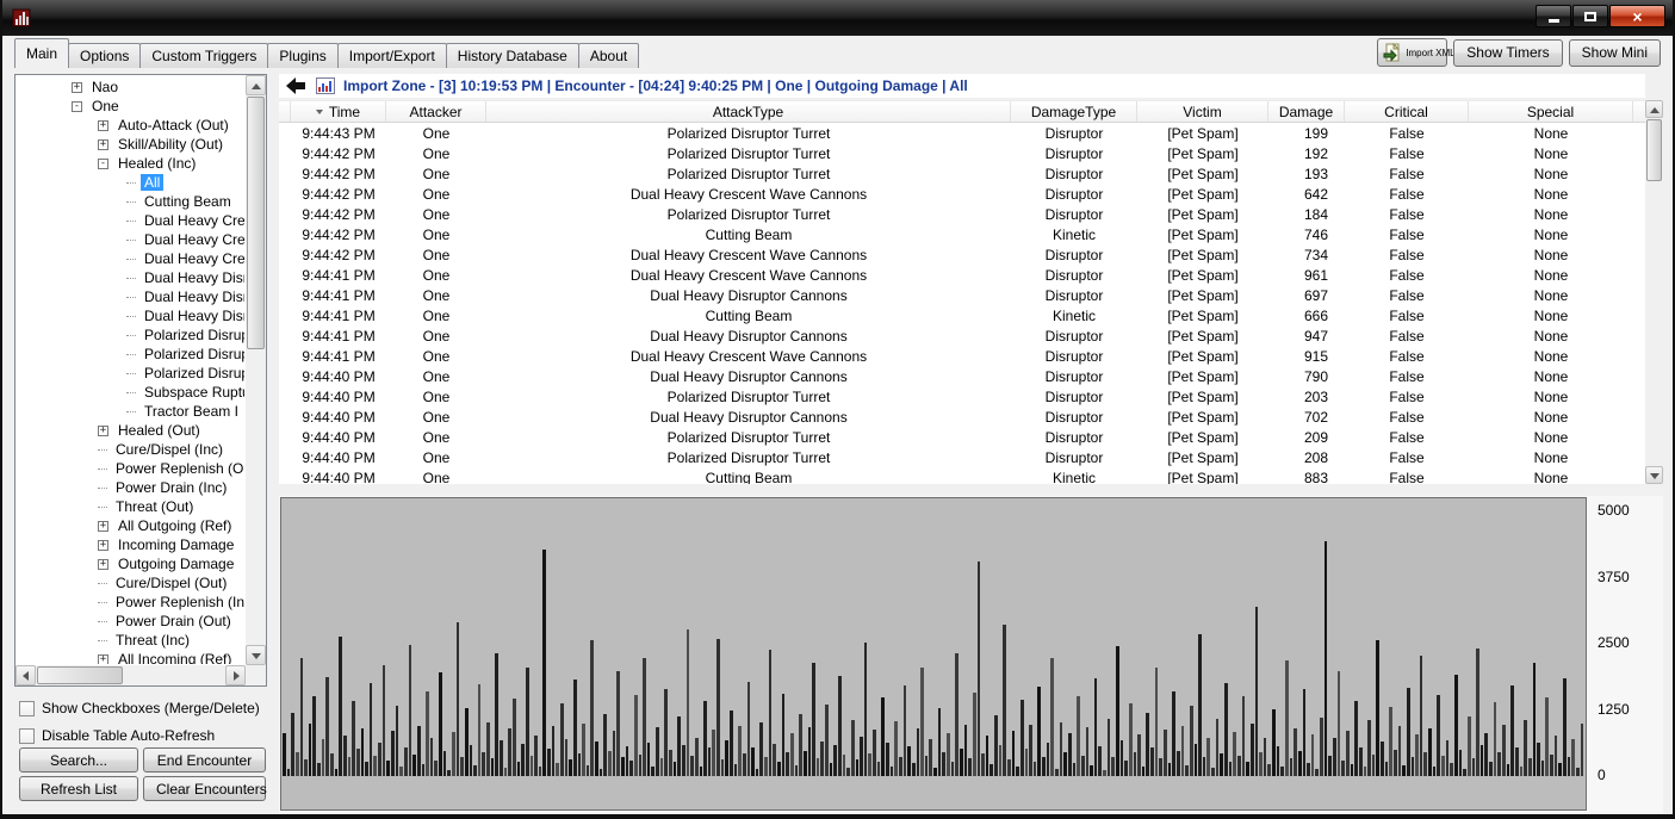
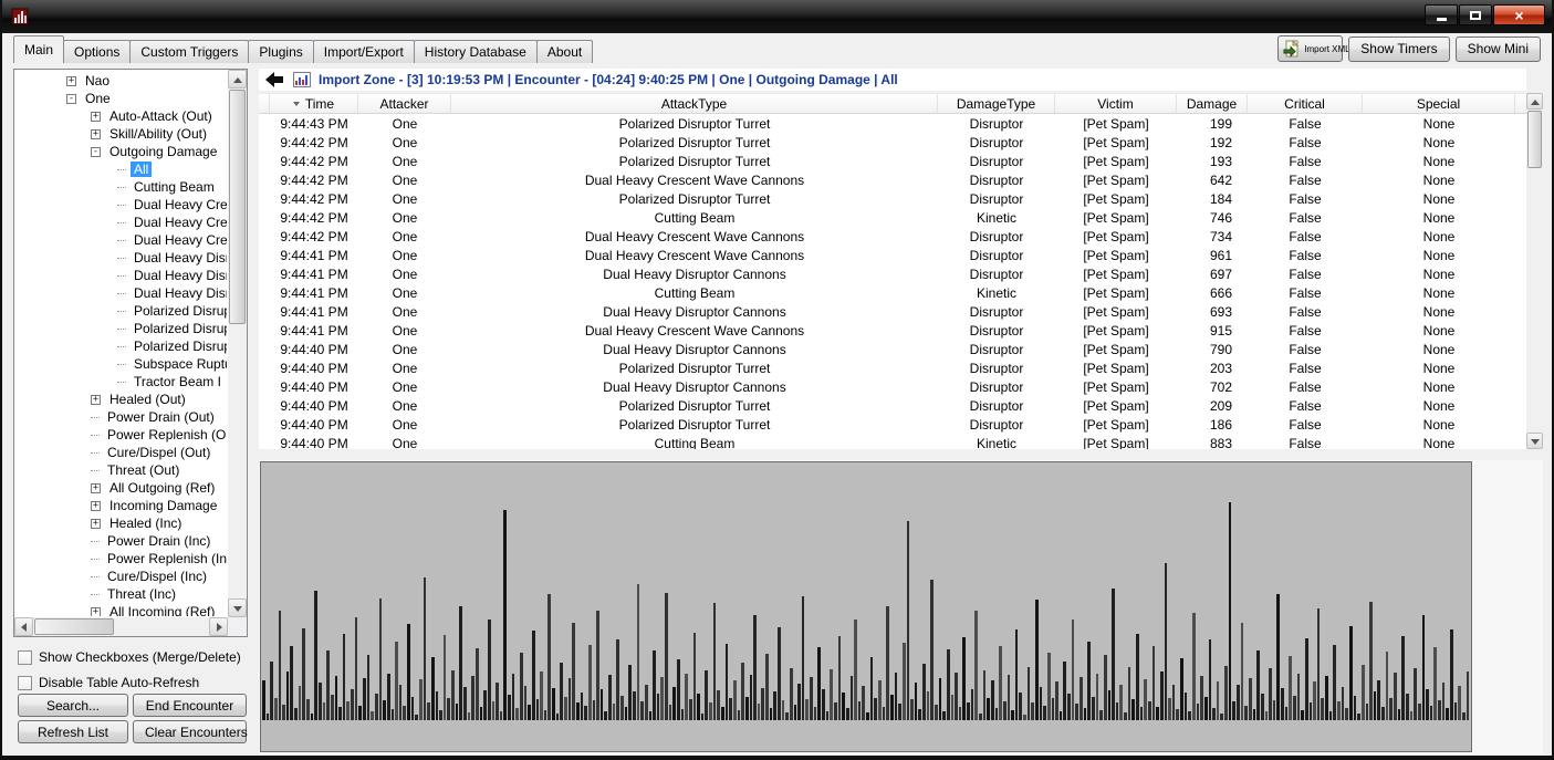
  ×
  Main
  Options
  Custom Triggers
  Plugins
  Import/Export
  History Database
  About
  Import XM
  Show Timers
  Show Mini
  +
  Nao
  -
  One
  +
  Auto-Attack (Out)
  +
  Skill/Ability (Out)
  -
- Healed (Inc)
+ Outgoing Damage
  All
  Cutting Beam
  Dual Heavy Cre
  Dual Heavy Cre
  Dual Heavy Cre
  Dual Heavy Dis
  Dual Heavy Dis
  Dual Heavy Dis
  Polarized Disru
  Polarized Disru
  Polarized Disru
  Subspace Rupt
  Tractor Beam I
  +
  Healed (Out)
- Cure/Dispel (Inc)
+ Power Drain (Out)
  Power Replenish (O
- Power Drain (Inc)
+ Cure/Dispel (Out)
  Threat (Out)
  +
  All Outgoing (Ref)
  +
  Incoming Damage
  +
- Outgoing Damage
+ Healed (Inc)
- Cure/Dispel (Out)
+ Power Drain (Inc)
  Power Replenish (In
- Power Drain (Out)
+ Cure/Dispel (Inc)
  Threat (Inc)
  +
  All Incoming (Ref)
  Show Checkboxes (Merge/Delete)
  Disable Table Auto-Refresh
  Search...
  End Encounter
  Refresh List
  Clear Encounters
  Import Zone - [3] 10:19:53 PM | Encounter - [04:24] 9:40:25 PM | One | Outgoing Damage | All
  Time
  Attacker
  AttackType
  DamageType
  Victim
  Damage
  Critical
  Special
  9:44:43 PM
  One
  Polarized Disruptor Turret
  Disruptor
  [Pet Spam]
  199
  False
  None
  9:44:42 PM
  One
  Polarized Disruptor Turret
  Disruptor
  [Pet Spam]
  192
  False
  None
  9:44:42 PM
  One
  Polarized Disruptor Turret
  Disruptor
  [Pet Spam]
  193
  False
  None
  9:44:42 PM
  One
  Dual Heavy Crescent Wave Cannons
  Disruptor
  [Pet Spam]
  642
  False
  None
  9:44:42 PM
  One
  Polarized Disruptor Turret
  Disruptor
  [Pet Spam]
  184
  False
  None
  9:44:42 PM
  One
  Cutting Beam
  Kinetic
  [Pet Spam]
  746
  False
  None
  9:44:42 PM
  One
  Dual Heavy Crescent Wave Cannons
  Disruptor
  [Pet Spam]
  734
  False
  None
  9:44:41 PM
  One
  Dual Heavy Crescent Wave Cannons
  Disruptor
  [Pet Spam]
  961
  False
  None
  9:44:41 PM
  One
  Dual Heavy Disruptor Cannons
  Disruptor
  [Pet Spam]
  697
  False
  None
  9:44:41 PM
  One
  Cutting Beam
  Kinetic
  [Pet Spam]
  666
  False
  None
  9:44:41 PM
  One
  Dual Heavy Disruptor Cannons
  Disruptor
  [Pet Spam]
- 947
+ 693
  False
  None
  9:44:41 PM
  One
  Dual Heavy Crescent Wave Cannons
  Disruptor
  [Pet Spam]
  915
  False
  None
  9:44:40 PM
  One
  Dual Heavy Disruptor Cannons
  Disruptor
  [Pet Spam]
  790
  False
  None
  9:44:40 PM
  One
  Polarized Disruptor Turret
  Disruptor
  [Pet Spam]
  203
  False
  None
  9:44:40 PM
  One
  Dual Heavy Disruptor Cannons
  Disruptor
  [Pet Spam]
  702
  False
  None
  9:44:40 PM
  One
  Polarized Disruptor Turret
  Disruptor
  [Pet Spam]
  209
  False
  None
  9:44:40 PM
  One
  Polarized Disruptor Turret
  Disruptor
  [Pet Spam]
- 208
+ 186
  False
  None
  9:44:40 PM
  One
  Cutting Beam
  Kinetic
  [Pet Spam]
  883
  False
  None
- 5000
- 3750
- 2500
- 1250
- 0
